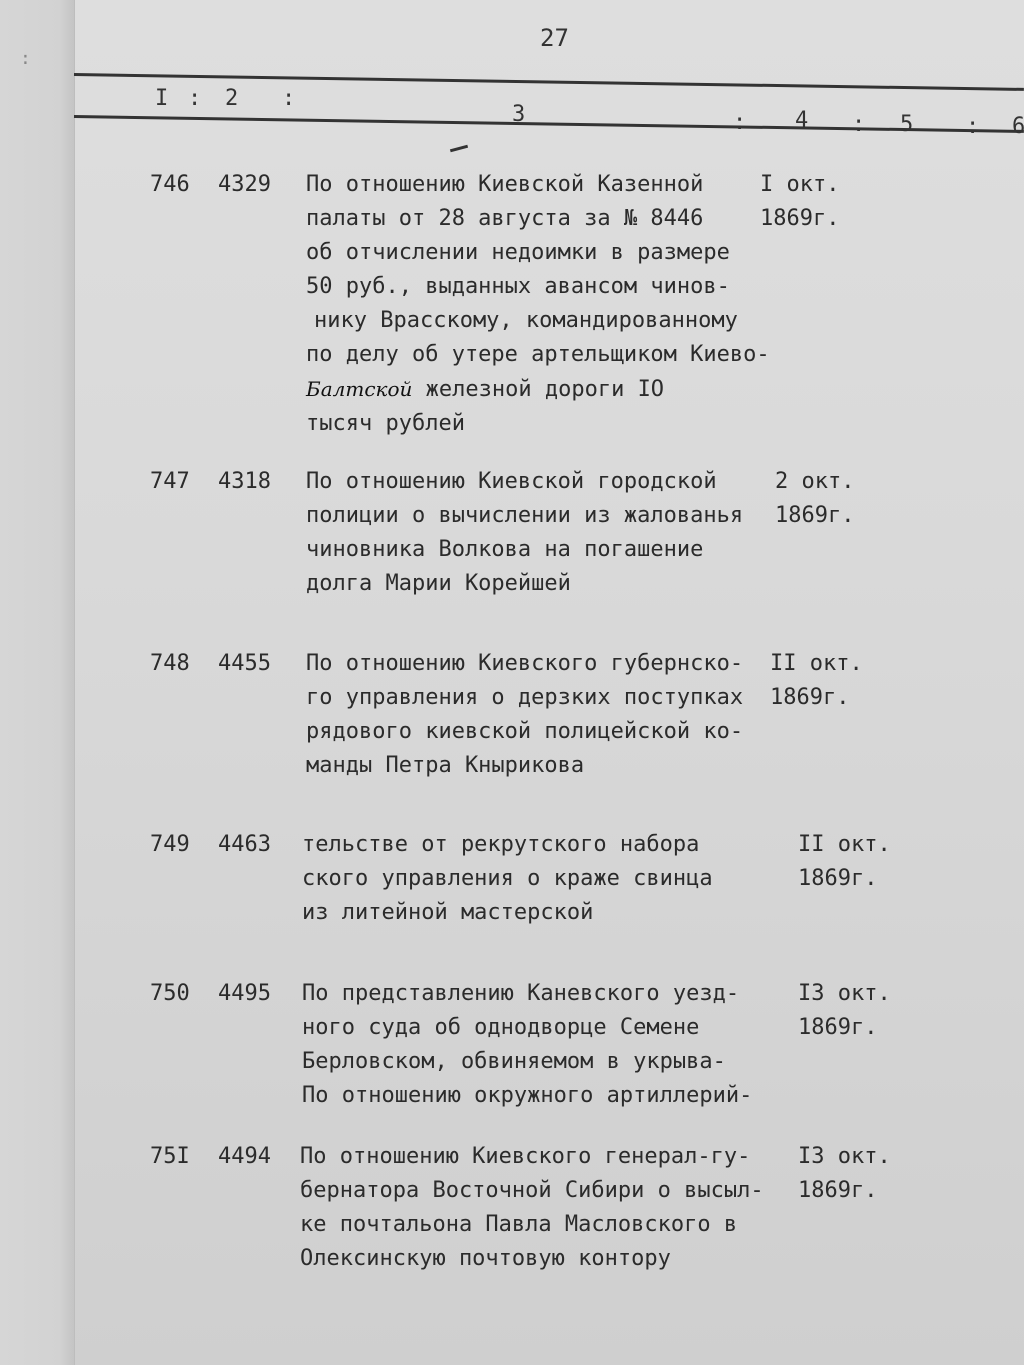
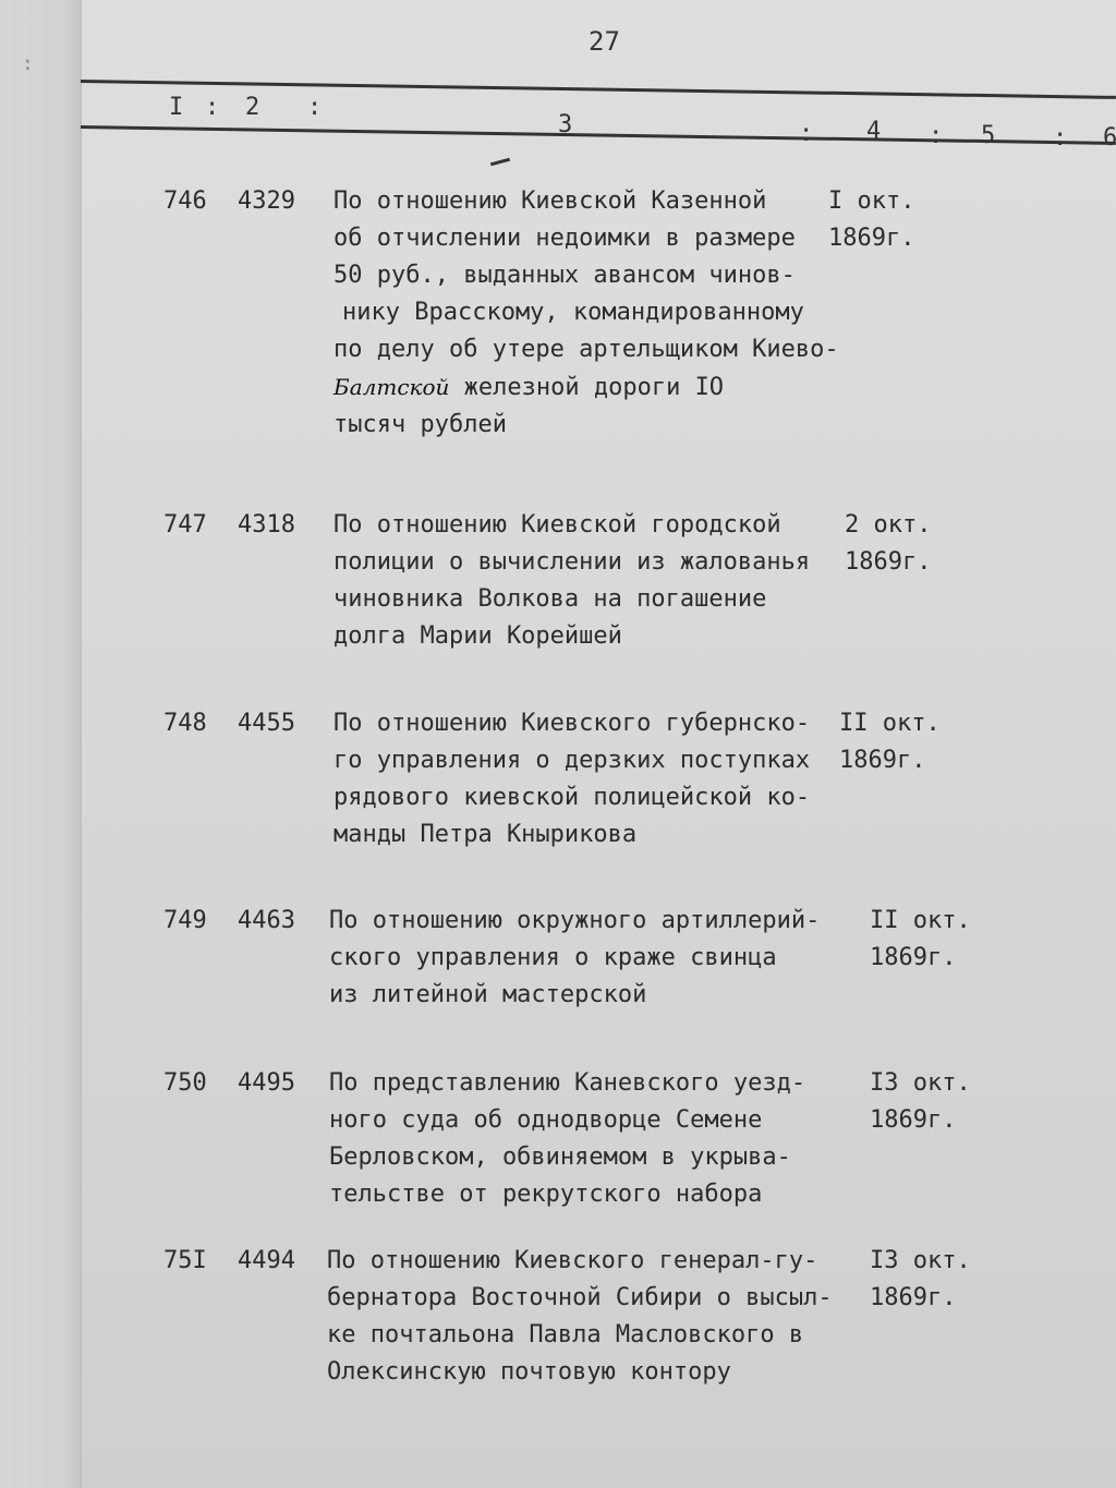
  :
  27
  I
  :
  2
  :
  3
  :
  4
  :
  5
  :
  6
  746
  4329
  По отношению Киевской Казенной
- палаты от 28 августа за № 8446
  об отчислении недоимки в размере
  50 руб., выданных авансом чинов-
  нику Врасскому, командированному
  по делу об утере артельщиком Киево-
  Балтской железной дороги IO
  тысяч рублей
  I окт.
  1869г.
  747
  4318
  По отношению Киевской городской
  полиции о вычислении из жалованья
  чиновника Волкова на погашение
  долга Марии Корейшей
  2 окт.
  1869г.
  748
  4455
  По отношению Киевского губернско-
  го управления о дерзких поступках
  рядового киевской полицейской ко-
  манды Петра Кнырикова
  II окт.
  1869г.
  749
  4463
- тельстве от рекрутского набора
+ По отношению окружного артиллерий-
  ского управления о краже свинца
  из литейной мастерской
  II окт.
  1869г.
  750
  4495
  По представлению Каневского уезд-
  ного суда об однодворце Семене
  Берловском, обвиняемом в укрыва-
- По отношению окружного артиллерий-
+ тельстве от рекрутского набора
  I3 окт.
  1869г.
  75I
  4494
  По отношению Киевского генерал-гу-
  бернатора Восточной Сибири о высыл-
  ке почтальона Павла Масловского в
  Олексинскую почтовую контору
  I3 окт.
  1869г.
